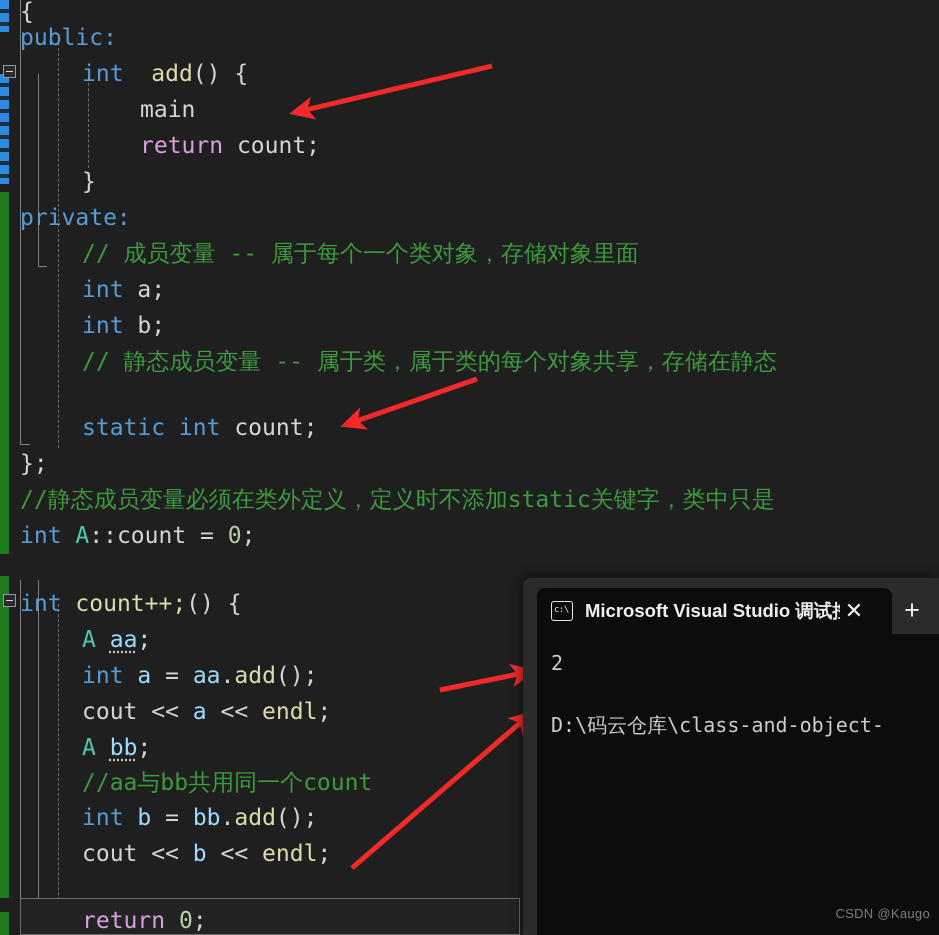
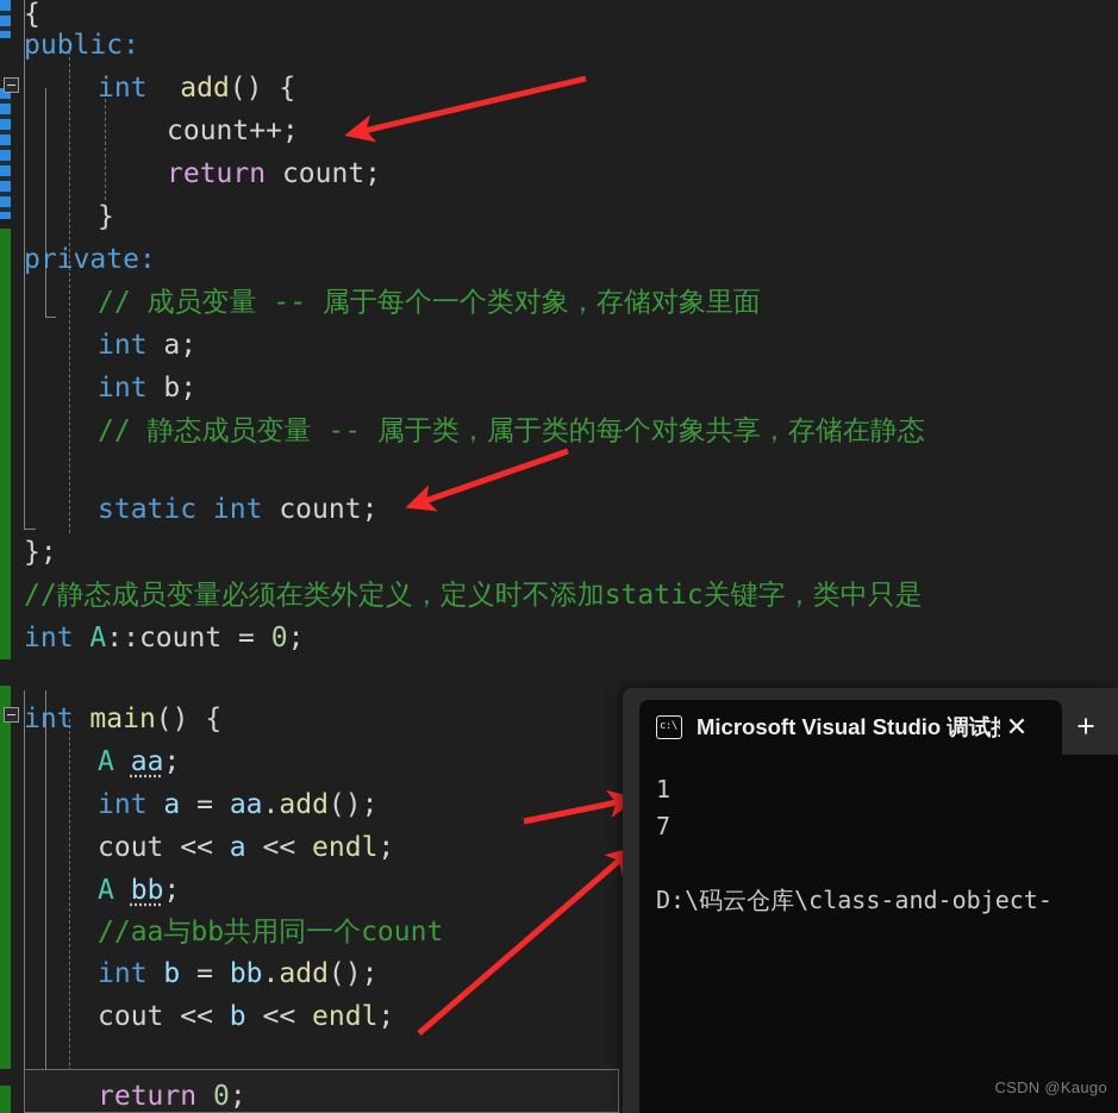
  {
  public:
  int add() {
- main
+ count++;
  return count;
  }
  private:
  // 成员变量 -- 属于每个一个类对象，存储对象里面
  int a;
  int b;
  // 静态成员变量 -- 属于类，属于类的每个对象共享，存储在静态
  static int count;
  };
  //静态成员变量必须在类外定义，定义时不添加static关键字，类中只是
  int A::count = 0;
- int count++;() {
+ int main() {
  A aa;
  int a = aa.add();
  cout << a << endl;
  A bb;
  //aa与bb共用同一个count
  int b = bb.add();
  cout << b << endl;
  return 0;
  c:\
  Microsoft Visual Studio 调试
  ✕
  +
+ 1
- 2
+ 7
  D:\码云仓库\class-and-object-
  CSDN @Kaugo
